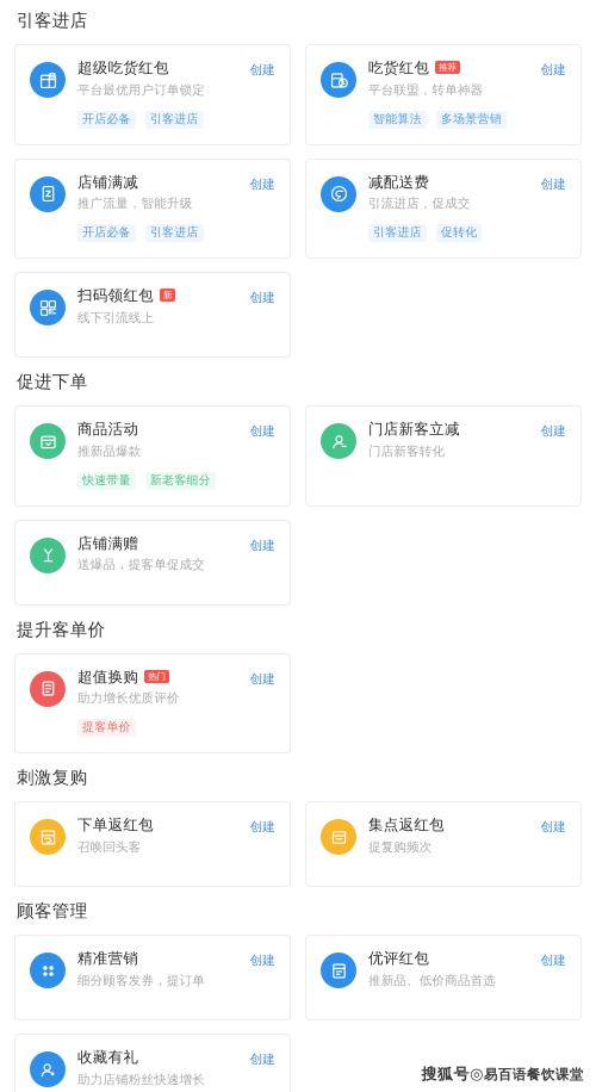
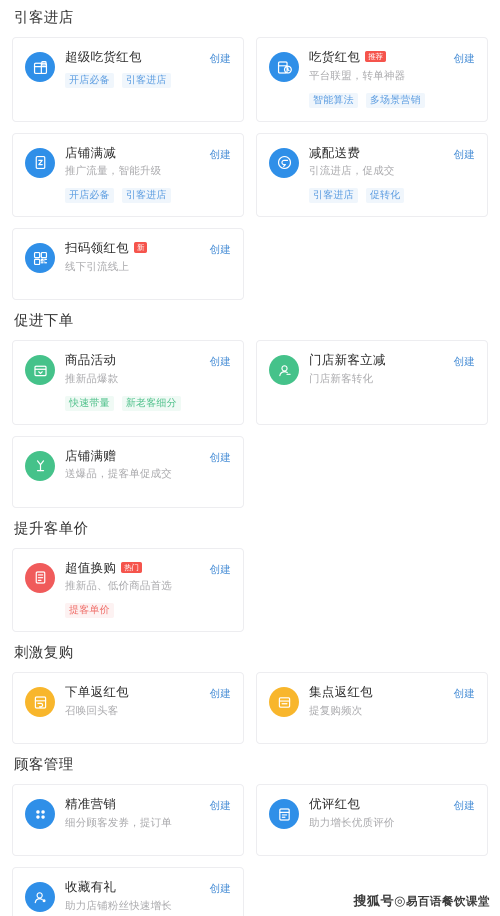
  引客进店
  超级吃货红包
- 平台最优用户订单锁定
  开店必备
  引客进店
  创建
  吃货红包
  推荐
  平台联盟，转单神器
  智能算法
  多场景营销
  创建
  店铺满减
  推广流量，智能升级
  开店必备
  引客进店
  创建
  减配送费
  引流进店，促成交
  引客进店
  促转化
  创建
  扫码领红包
  新
  线下引流线上
  创建
  促进下单
  商品活动
  推新品爆款
  快速带量
  新老客细分
  创建
  门店新客立减
  门店新客转化
  创建
  店铺满赠
  送爆品，提客单促成交
  创建
  提升客单价
  超值换购
  热门
- 助力增长优质评价
+ 推新品、低价商品首选
  提客单价
  创建
  刺激复购
  下单返红包
  召唤回头客
  创建
  集点返红包
  提复购频次
  创建
  顾客管理
  精准营销
  细分顾客发券，提订单
  创建
  优评红包
- 推新品、低价商品首选
+ 助力增长优质评价
  创建
  收藏有礼
  助力店铺粉丝快速增长
  创建
  搜狐号◎易百语餐饮课堂
